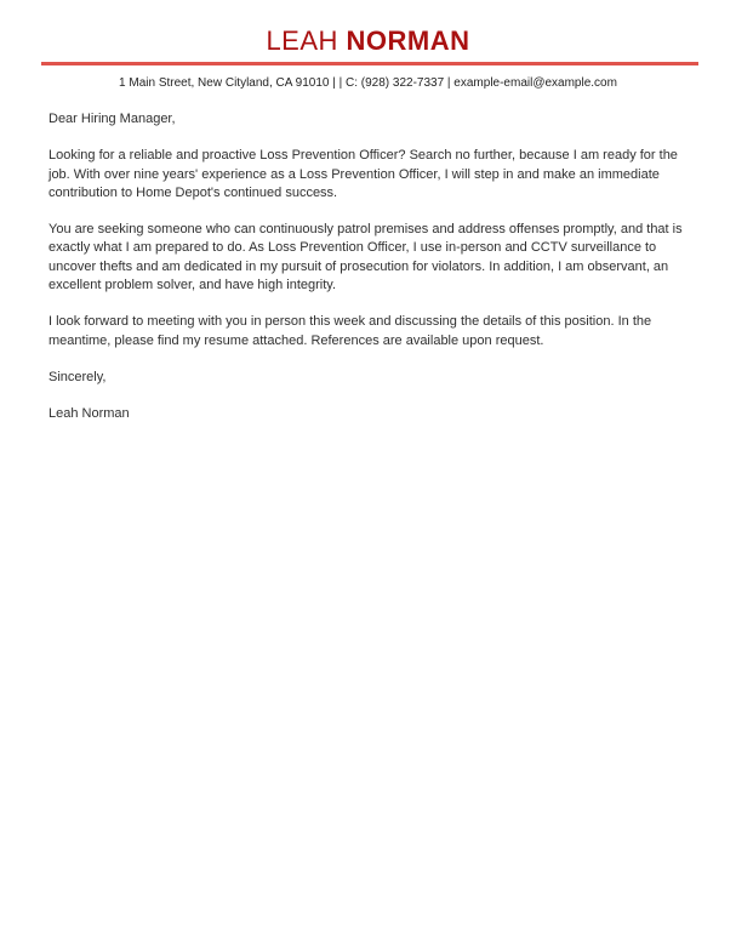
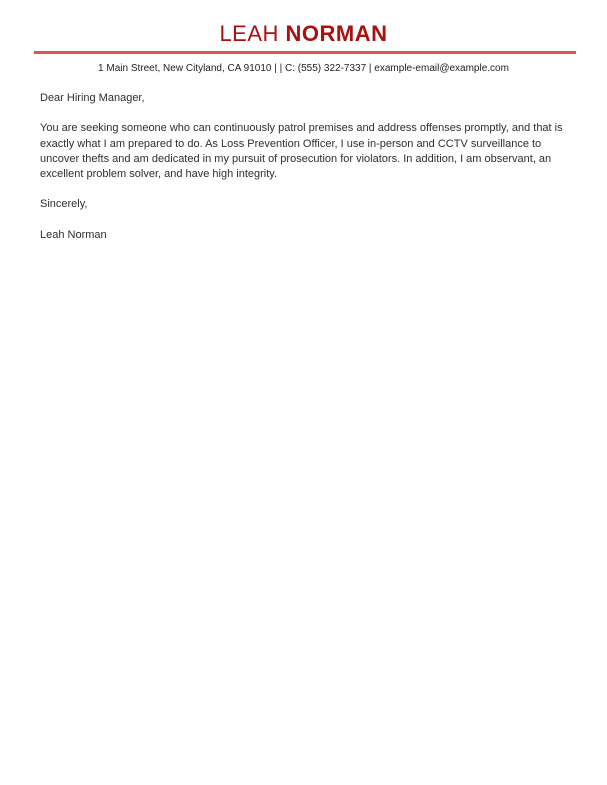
  LEAH NORMAN
- 1 Main Street, New Cityland, CA 91010 | | C: (928) 322-7337 | example-email@example.com
+ 1 Main Street, New Cityland, CA 91010 | | C: (555) 322-7337 | example-email@example.com
  Dear Hiring Manager,
- Looking for a reliable and proactive Loss Prevention Officer? Search no further, because I am ready for the job. With over nine years' experience as a Loss Prevention Officer, I will step in and make an immediate contribution to Home Depot's continued success.
  You are seeking someone who can continuously patrol premises and address offenses promptly, and that is exactly what I am prepared to do. As Loss Prevention Officer, I use in-person and CCTV surveillance to uncover thefts and am dedicated in my pursuit of prosecution for violators. In addition, I am observant, an excellent problem solver, and have high integrity.
- I look forward to meeting with you in person this week and discussing the details of this position. In the meantime, please find my resume attached. References are available upon request.
  Sincerely,
  Leah Norman
